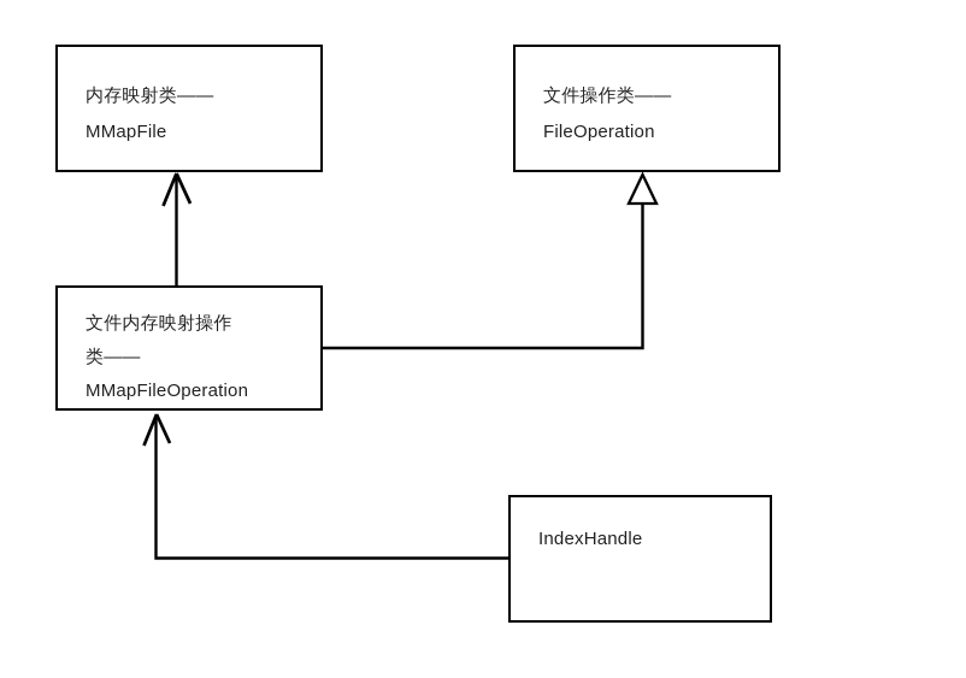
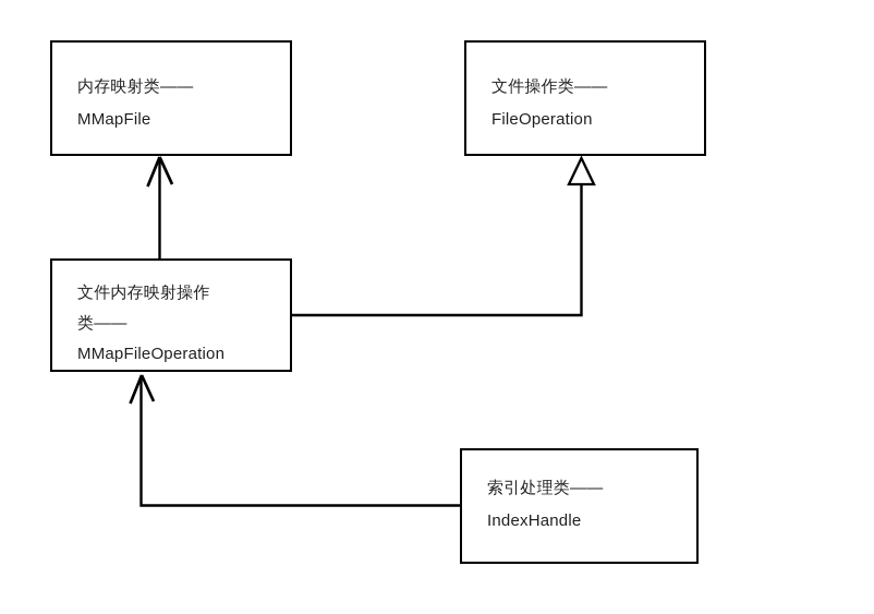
  内存映射类——
  MMapFile
  文件操作类——
  FileOperation
  文件内存映射操作
  类——
  MMapFileOperation
+ 索引处理类——
  IndexHandle
